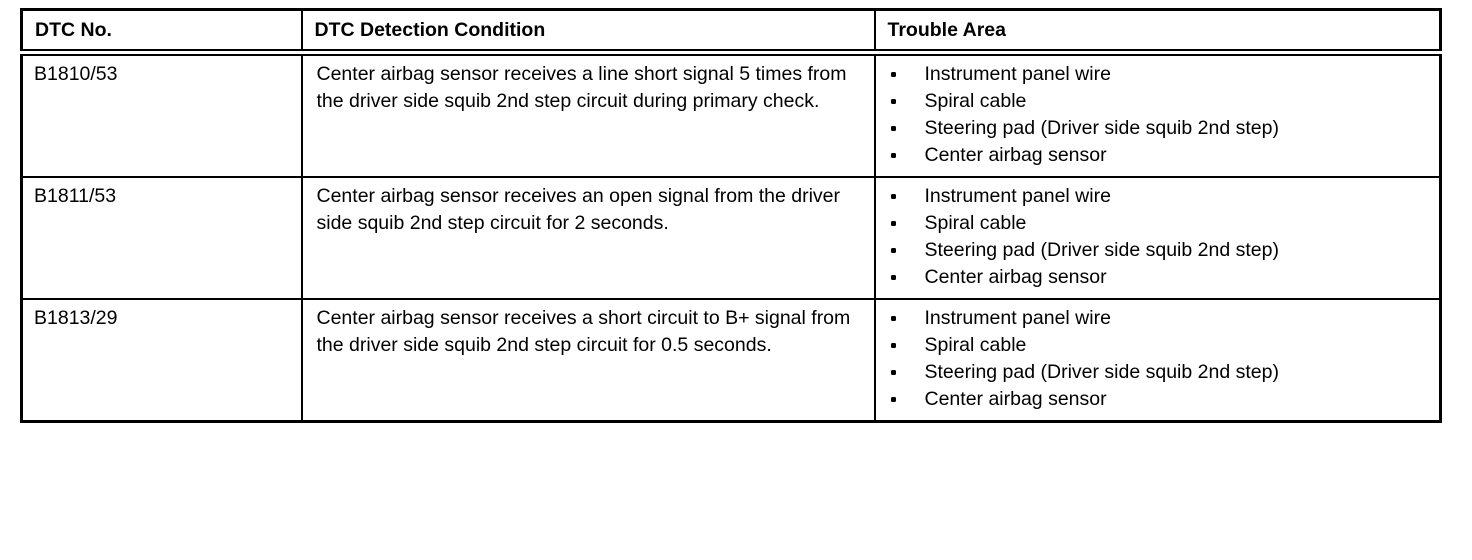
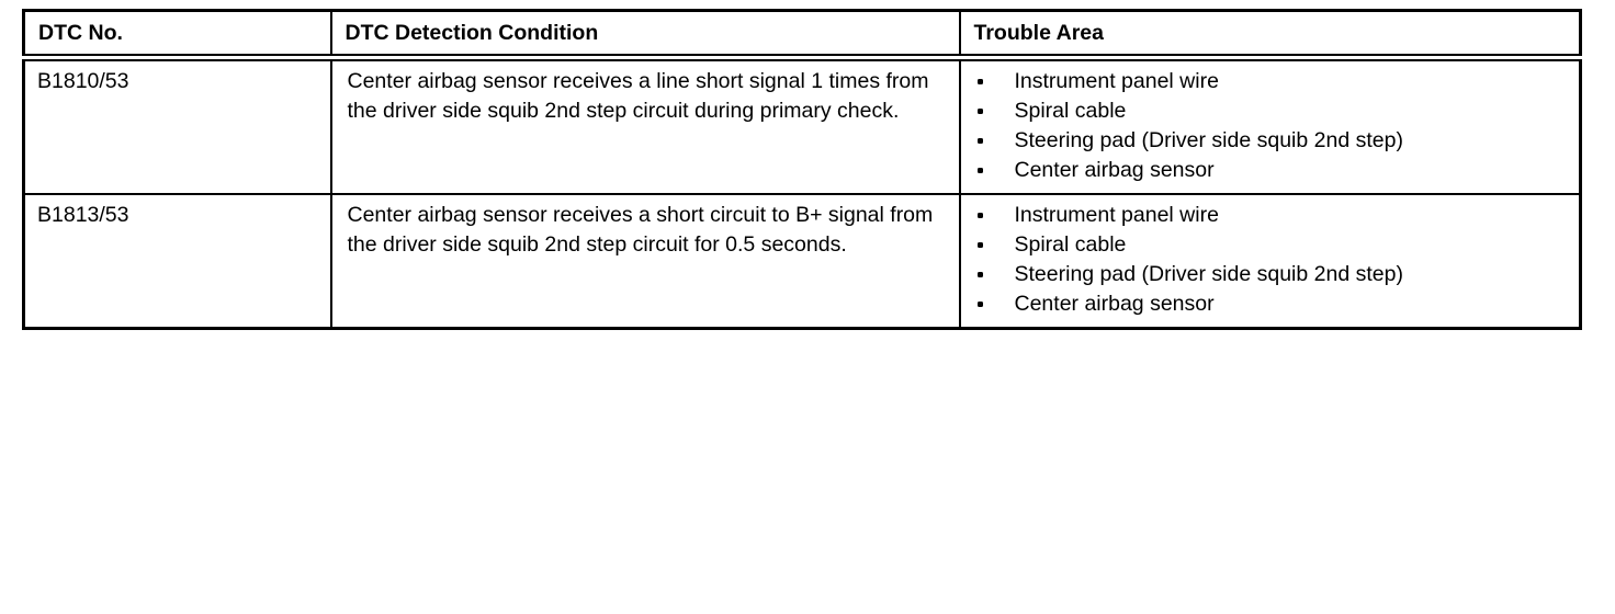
  DTC No.	DTC Detection Condition	Trouble Area
- B1810/53	Center airbag sensor receives a line short signal 5 times from the driver side squib 2nd step circuit during primary check.	Instrument panel wire Spiral cable Steering pad (Driver side squib 2nd step) Center airbag sensor
+ B1810/53	Center airbag sensor receives a line short signal 1 times from the driver side squib 2nd step circuit during primary check.	Instrument panel wire Spiral cable Steering pad (Driver side squib 2nd step) Center airbag sensor
- B1811/53	Center airbag sensor receives an open signal from the driver side squib 2nd step circuit for 2 seconds.	Instrument panel wire Spiral cable Steering pad (Driver side squib 2nd step) Center airbag sensor
- B1813/29	Center airbag sensor receives a short circuit to B+ signal from the driver side squib 2nd step circuit for 0.5 seconds.	Instrument panel wire Spiral cable Steering pad (Driver side squib 2nd step) Center airbag sensor
+ B1813/53	Center airbag sensor receives a short circuit to B+ signal from the driver side squib 2nd step circuit for 0.5 seconds.	Instrument panel wire Spiral cable Steering pad (Driver side squib 2nd step) Center airbag sensor
